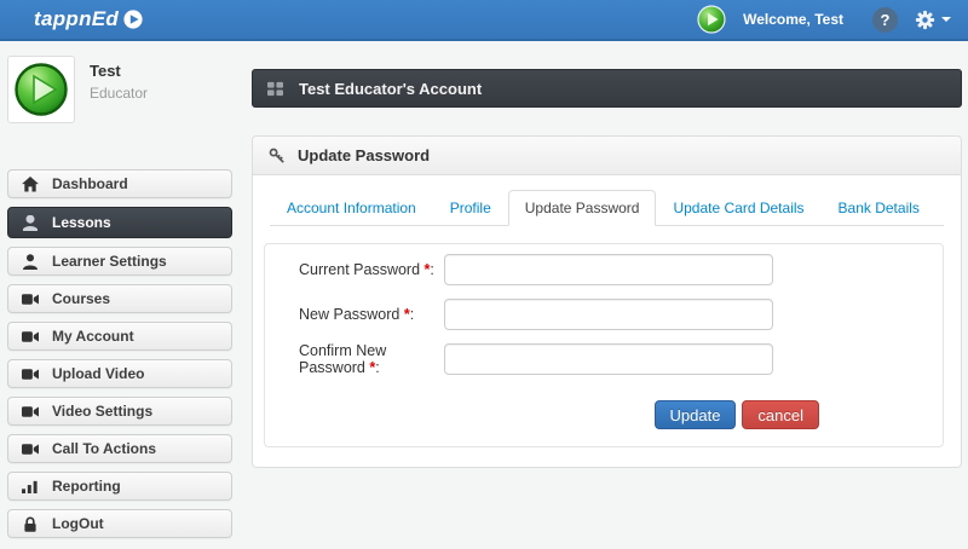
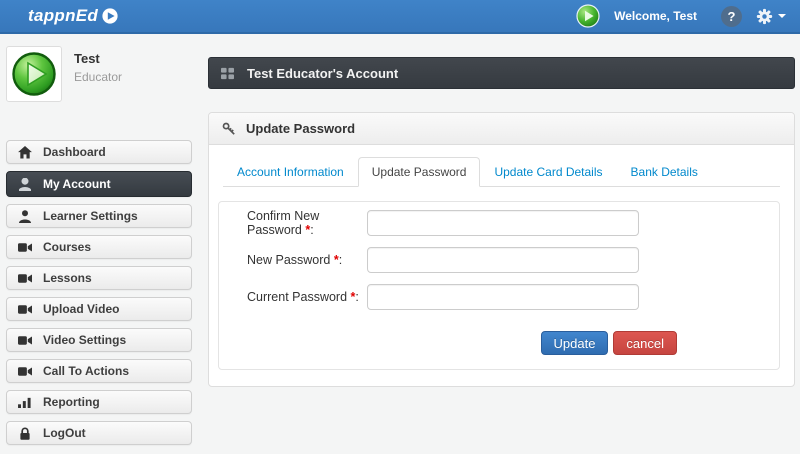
  tappnEd
  Welcome, Test
  ?
  Test
  Educator
  Dashboard
- Lessons
+ My Account
  Learner Settings
  Courses
- My Account
+ Lessons
  Upload Video
  Video Settings
  Call To Actions
  Reporting
  LogOut
  Test Educator's Account
  Update Password
  Account Information
- Profile
  Update Password
  Update Card Details
  Bank Details
- Current Password *:
+ Confirm New Password *:
  New Password *:
- Confirm New Password *:
+ Current Password *:
  Update
  cancel
